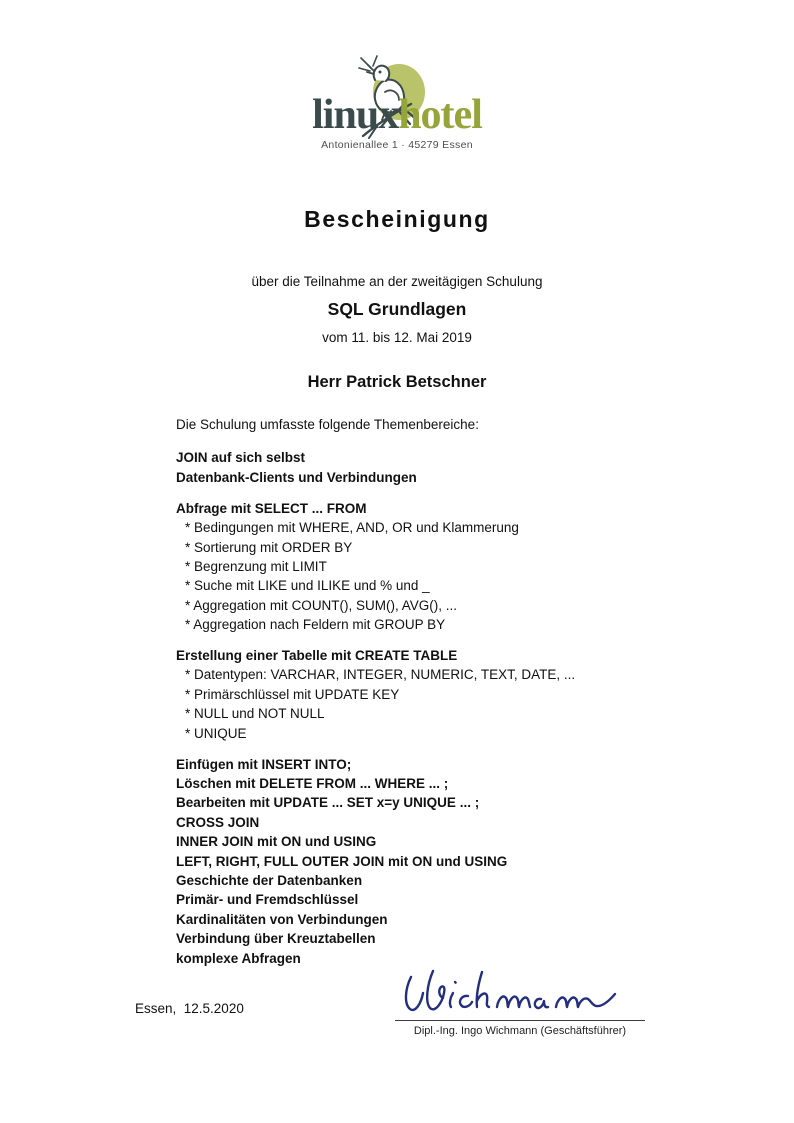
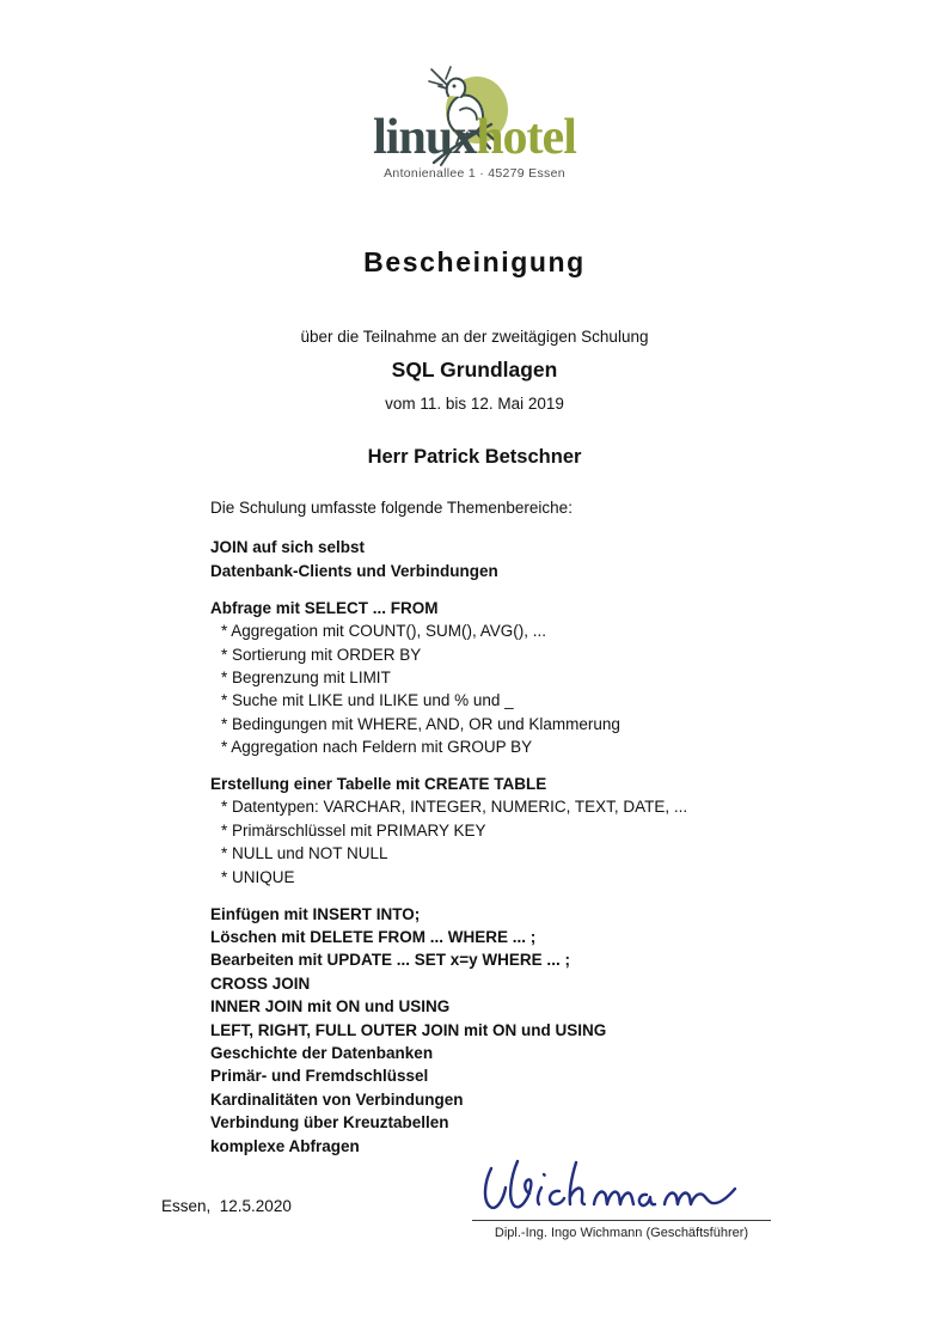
  linuxhotel
  Antonienallee 1 · 45279 Essen
  Bescheinigung
  über die Teilnahme an der zweitägigen Schulung
  SQL Grundlagen
  vom 11. bis 12. Mai 2019
  Herr Patrick Betschner
  Die Schulung umfasste folgende Themenbereiche:
  JOIN auf sich selbst
  Datenbank-Clients und Verbindungen
  Abfrage mit SELECT ... FROM
- * Bedingungen mit WHERE, AND, OR und Klammerung
+ * Aggregation mit COUNT(), SUM(), AVG(), ...
  * Sortierung mit ORDER BY
  * Begrenzung mit LIMIT
  * Suche mit LIKE und ILIKE und % und _
- * Aggregation mit COUNT(), SUM(), AVG(), ...
+ * Bedingungen mit WHERE, AND, OR und Klammerung
  * Aggregation nach Feldern mit GROUP BY
  Erstellung einer Tabelle mit CREATE TABLE
  * Datentypen: VARCHAR, INTEGER, NUMERIC, TEXT, DATE, ...
- * Primärschlüssel mit UPDATE KEY
+ * Primärschlüssel mit PRIMARY KEY
  * NULL und NOT NULL
  * UNIQUE
  Einfügen mit INSERT INTO;
  Löschen mit DELETE FROM ... WHERE ... ;
- Bearbeiten mit UPDATE ... SET x=y UNIQUE ... ;
+ Bearbeiten mit UPDATE ... SET x=y WHERE ... ;
  CROSS JOIN
  INNER JOIN mit ON und USING
  LEFT, RIGHT, FULL OUTER JOIN mit ON und USING
  Geschichte der Datenbanken
  Primär- und Fremdschlüssel
  Kardinalitäten von Verbindungen
  Verbindung über Kreuztabellen
  komplexe Abfragen
  Essen, 12.5.2020
  Dipl.-Ing. Ingo Wichmann (Geschäftsführer)
